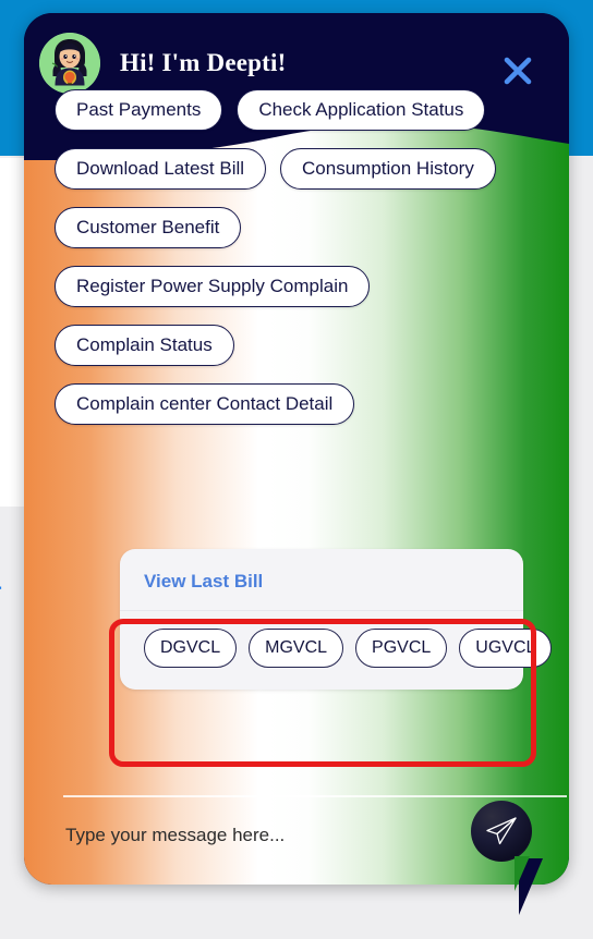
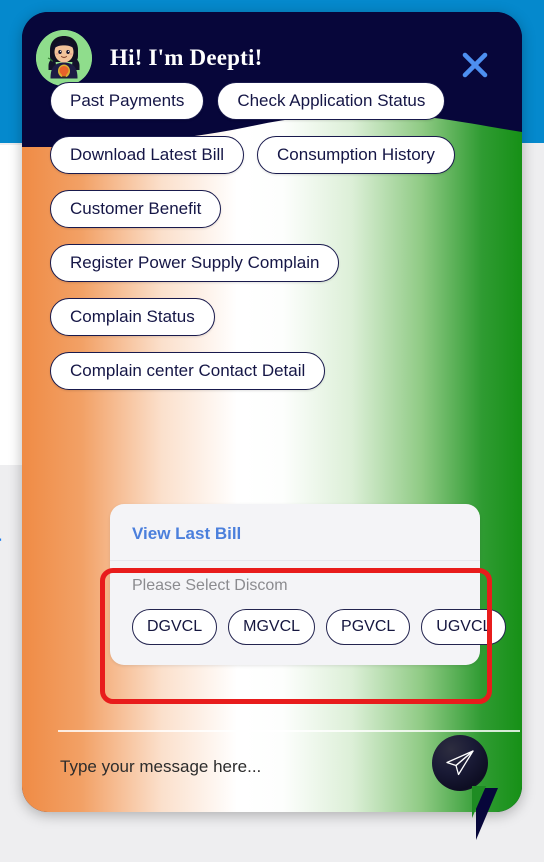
  Hi! I'm Deepti!
  Past Payments
  Check Application Status
  Download Latest Bill
  Consumption History
  Customer Benefit
  Register Power Supply Complain
  Complain Status
  Complain center Contact Detail
  View Last Bill
+ Please Select Discom
  DGVCL
  MGVCL
  PGVCL
  UGVCL
  Type your message here...
